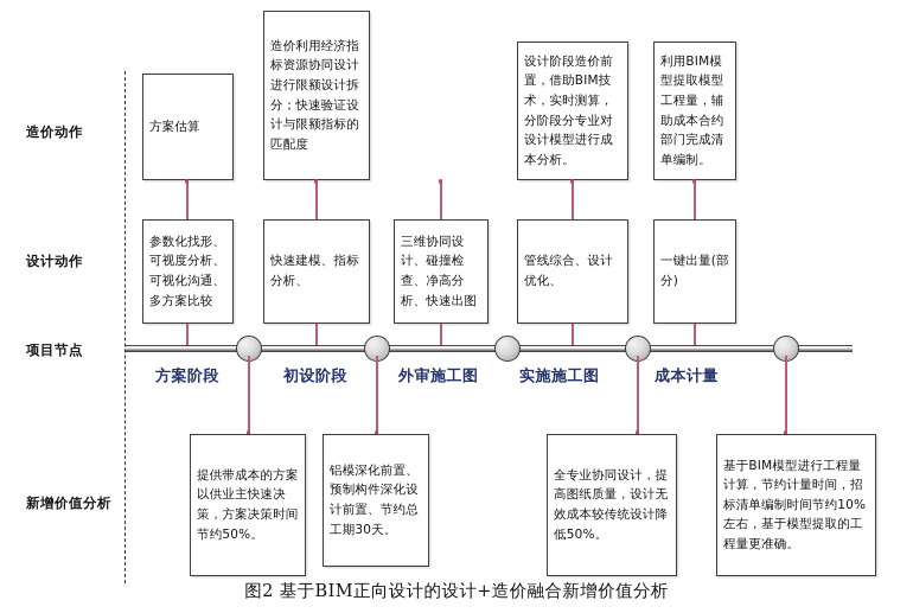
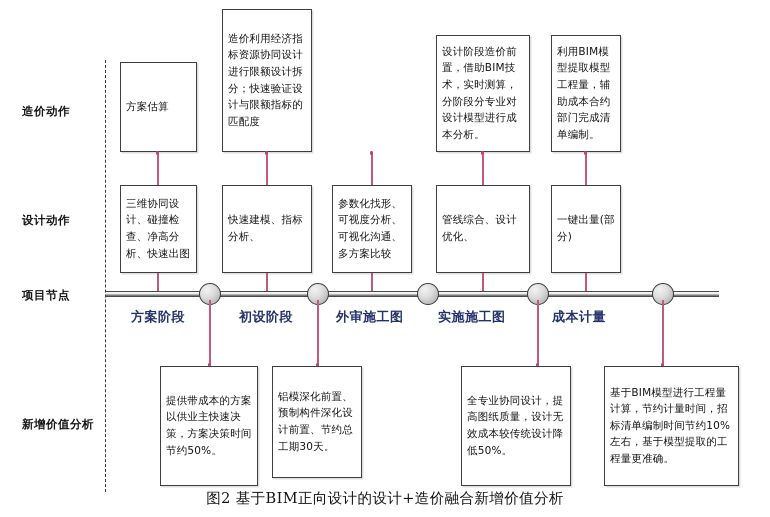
  造价动作
  设计动作
  项目节点
  新增价值分析
  方案估算
  造价利用经济指标资源协同设计进行限额设计拆分；快速验证设计与限额指标的匹配度
  设计阶段造价前置，借助BIM技术，实时测算，分阶段分专业对设计模型进行成本分析。
  利用BIM模型提取模型工程量，辅助成本合约部门完成清单编制。
- 参数化找形、可视度分析、可视化沟通、多方案比较
+ 三维协同设计、碰撞检查、净高分析、快速出图
  快速建模、指标分析、
- 三维协同设计、碰撞检查、净高分析、快速出图
+ 参数化找形、可视度分析、可视化沟通、多方案比较
  管线综合、设计优化、
  一键出量(部分)
  方案阶段
  初设阶段
  外审施工图
  实施施工图
  成本计量
  提供带成本的方案以供业主快速决策，方案决策时间节约50%。
  铝模深化前置、预制构件深化设计前置、节约总工期30天。
  全专业协同设计，提高图纸质量，设计无效成本较传统设计降低50%。
  基于BIM模型进行工程量计算，节约计量时间，招标清单编制时间节约10%左右，基于模型提取的工程量更准确。
  图2 基于BIM正向设计的设计+造价融合新增价值分析
